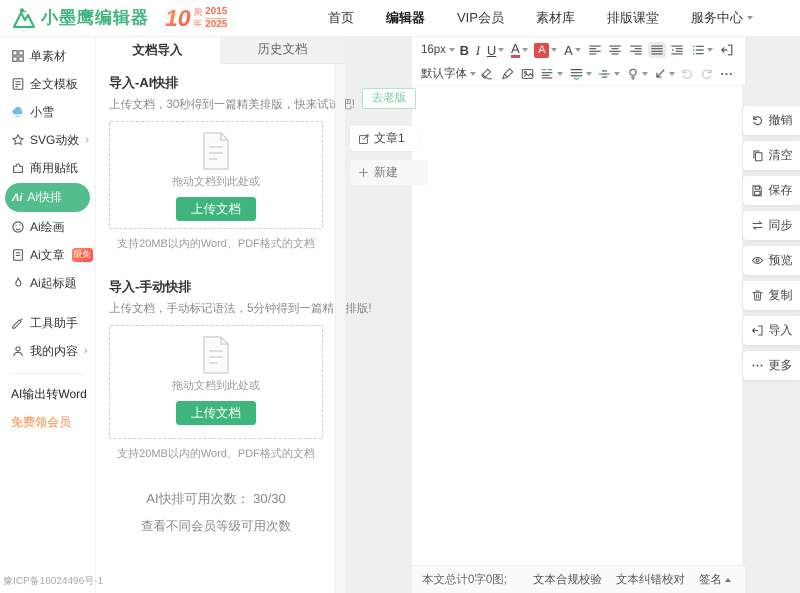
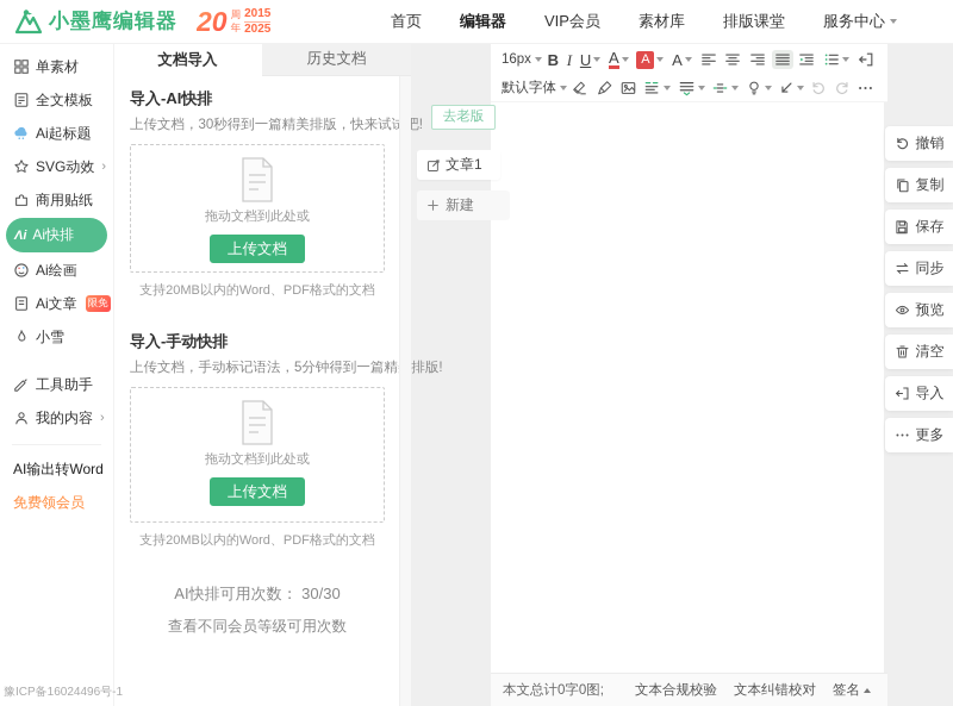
  小墨鹰编辑器
- 10
+ 20
  周
  年
  2015
  2025
  首页
  编辑器
  VIP会员
  素材库
  排版课堂
  服务中心
  单素材
  全文模板
- 小雪
+ Ai起标题
  SVG动效
  ›
  商用贴纸
  Λi
  Ai快排
  Ai绘画
  Ai文章
  限免
- Ai起标题
+ 小雪
  工具助手
  我的内容
  ›
  AI输出转Word
  免费领会员
  豫ICP备16024496号-1
  文档导入
  历史文档
  导入-AI快排
  上传文档，30秒得到一篇精美排版，快来试吧!
  拖动文档到此处或
  上传文档
  支持20MB以内的Word、PDF格式的文档
  导入-手动快排
  上传文档，手动标记语法，5分钟得到一篇精排版!
  拖动文档到此处或
  上传文档
  支持20MB以内的Word、PDF格式的文档
  AI快排可用次数： 30/30
  查看不同会员等级可用次数
  去老版
  文章1
  新建
  16px
  B
  I
  U
  A
  A
  A
  默认字体
  本文总计0字0图;
  文本合规校验
  文本纠错校对
  签名
  撤销
- 清空
+ 复制
  保存
  同步
  预览
- 复制
+ 清空
  导入
  更多
